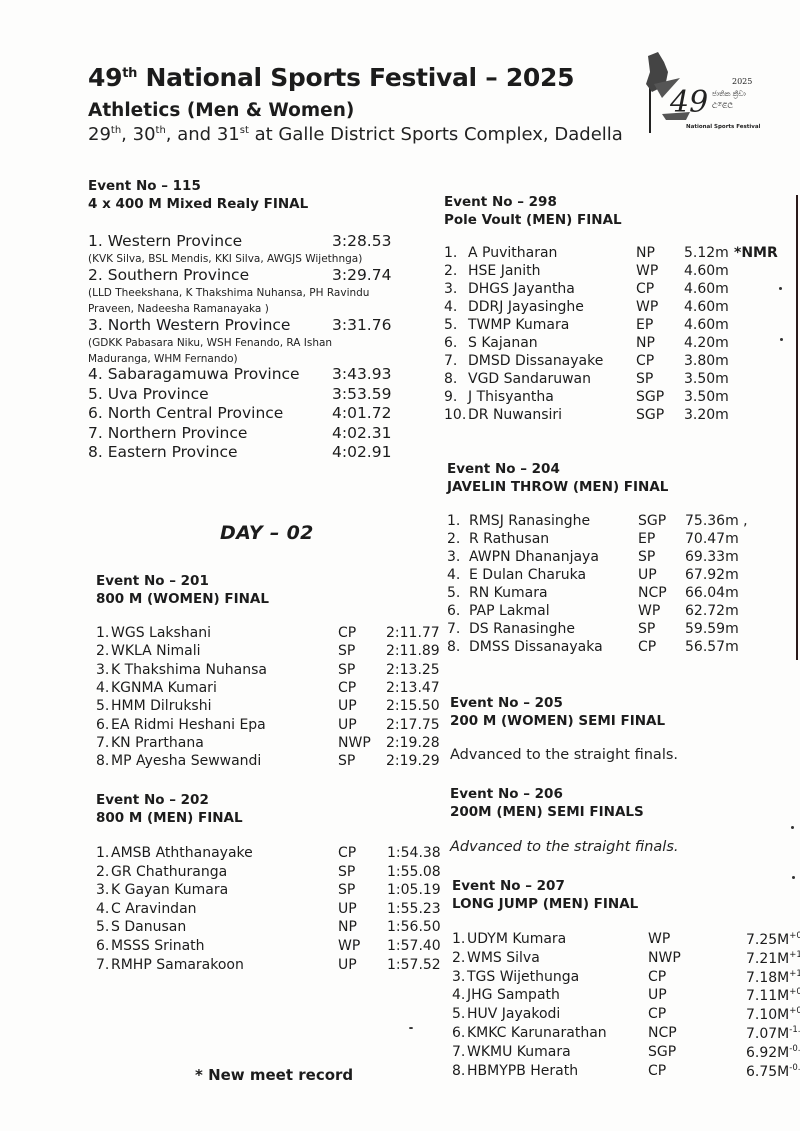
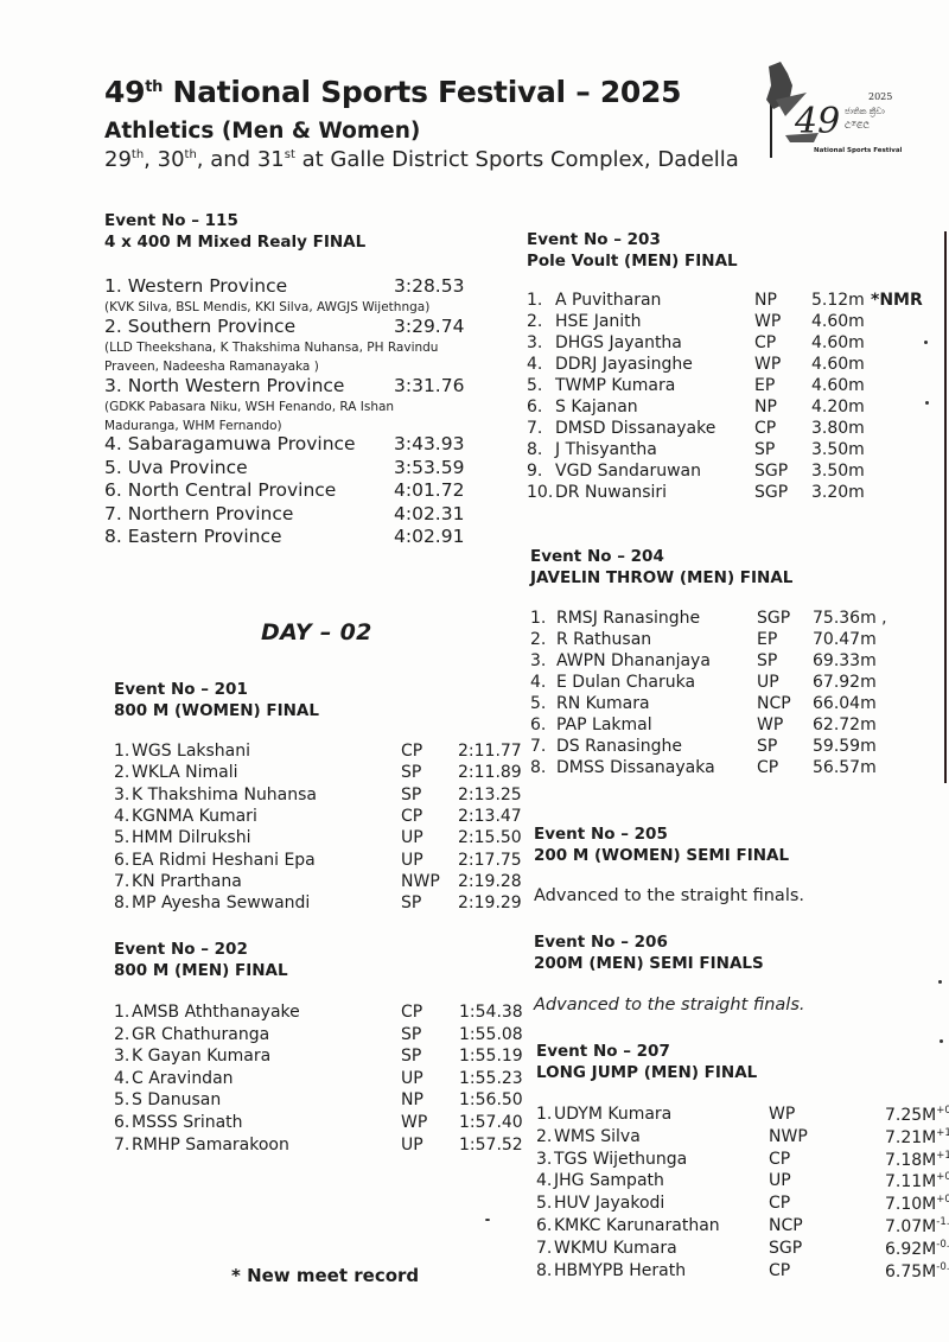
  49th National Sports Festival – 2025
  Athletics (Men & Women)
  29th, 30th, and 31st at Galle District Sports Complex, Dadella
  49
  2025
  ජාතික ක්‍රීඩා
  උළෙල
  Event No – 115
  4 x 400 M Mixed Realy FINAL
  1. Western Province
  3:28.53
  (KVK Silva, BSL Mendis, KKI Silva, AWGJS Wijethnga)
  2. Southern Province
  3:29.74
  (LLD Theekshana, K Thakshima Nuhansa, PH Ravindu
  Praveen, Nadeesha Ramanayaka )
  3. North Western Province
  3:31.76
  (GDKK Pabasara Niku, WSH Fenando, RA Ishan
  Maduranga, WHM Fernando)
  4. Sabaragamuwa Province
  3:43.93
  5. Uva Province
  3:53.59
  6. North Central Province
  4:01.72
  7. Northern Province
  4:02.31
  8. Eastern Province
  4:02.91
  DAY – 02
  Event No – 201
  800 M (WOMEN) FINAL
  1.
  WGS Lakshani
  CP
  2:11.77
  2.
  WKLA Nimali
  SP
  2:11.89
  3.
  K Thakshima Nuhansa
  SP
  2:13.25
  4.
  KGNMA Kumari
  CP
  2:13.47
  5.
  HMM Dilrukshi
  UP
  2:15.50
  6.
  EA Ridmi Heshani Epa
  UP
  2:17.75
  7.
  KN Prarthana
  NWP
  2:19.28
  8.
  MP Ayesha Sewwandi
  SP
  2:19.29
  Event No – 202
  800 M (MEN) FINAL
  1.
  AMSB Aththanayake
  CP
  1:54.38
  2.
  GR Chathuranga
  SP
  1:55.08
  3.
  K Gayan Kumara
  SP
- 1:05.19
+ 1:55.19
  4.
  C Aravindan
  UP
  1:55.23
  5.
  S Danusan
  NP
  1:56.50
  6.
  MSSS Srinath
  WP
  1:57.40
  7.
  RMHP Samarakoon
  UP
  1:57.52
- Event No – 298
+ Event No – 203
  Pole Voult (MEN) FINAL
  1.
  A Puvitharan
  NP
  5.12m
  *NMR
  2.
  HSE Janith
  WP
  4.60m
  3.
  DHGS Jayantha
  CP
  4.60m
  4.
  DDRJ Jayasinghe
  WP
  4.60m
  5.
  TWMP Kumara
  EP
  4.60m
  6.
  S Kajanan
  NP
  4.20m
  7.
  DMSD Dissanayake
  CP
  3.80m
  8.
- VGD Sandaruwan
+ J Thisyantha
  SP
  3.50m
  9.
- J Thisyantha
+ VGD Sandaruwan
  SGP
  3.50m
  10.
  DR Nuwansiri
  SGP
  3.20m
  Event No – 204
  JAVELIN THROW (MEN) FINAL
  1.
  RMSJ Ranasinghe
  SGP
  75.36m ,
  2.
  R Rathusan
  EP
  70.47m
  3.
  AWPN Dhananjaya
  SP
  69.33m
  4.
  E Dulan Charuka
  UP
  67.92m
  5.
  RN Kumara
  NCP
  66.04m
  6.
  PAP Lakmal
  WP
  62.72m
  7.
  DS Ranasinghe
  SP
  59.59m
  8.
  DMSS Dissanayaka
  CP
  56.57m
  Event No – 205
  200 M (WOMEN) SEMI FINAL
  Advanced to the straight finals.
  Event No – 206
  200M (MEN) SEMI FINALS
  Advanced to the straight finals.
  Event No – 207
  LONG JUMP (MEN) FINAL
  1.
  UDYM Kumara
  WP
  7.25M+0
  2.
  WMS Silva
  NWP
  7.21M+1
  3.
  TGS Wijethunga
  CP
  7.18M+1
  4.
  JHG Sampath
  UP
  7.11M+0
  5.
  HUV Jayakodi
  CP
  7.10M+0
  6.
  KMKC Karunarathan
  NCP
  7.07M-1.
  7.
  WKMU Kumara
  SGP
  6.92M-0.
  8.
  HBMYPB Herath
  CP
  6.75M-0.
  * New meet record
